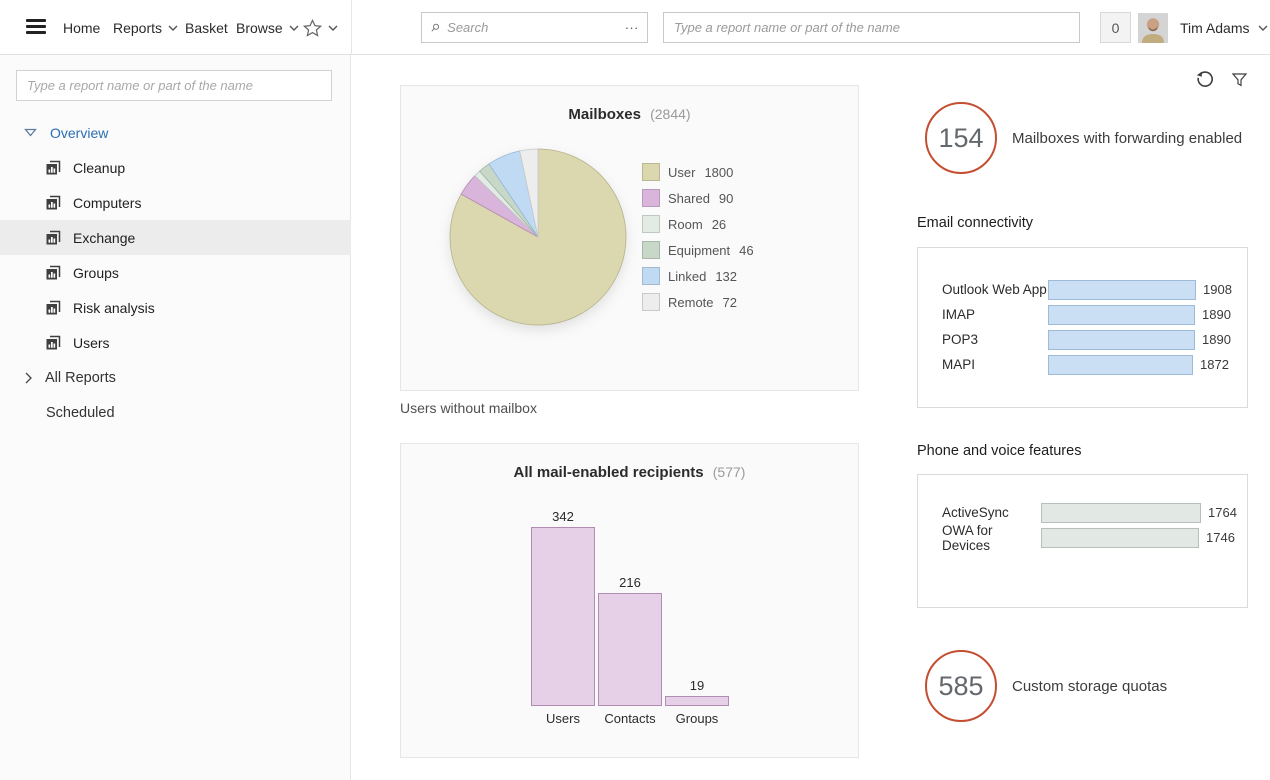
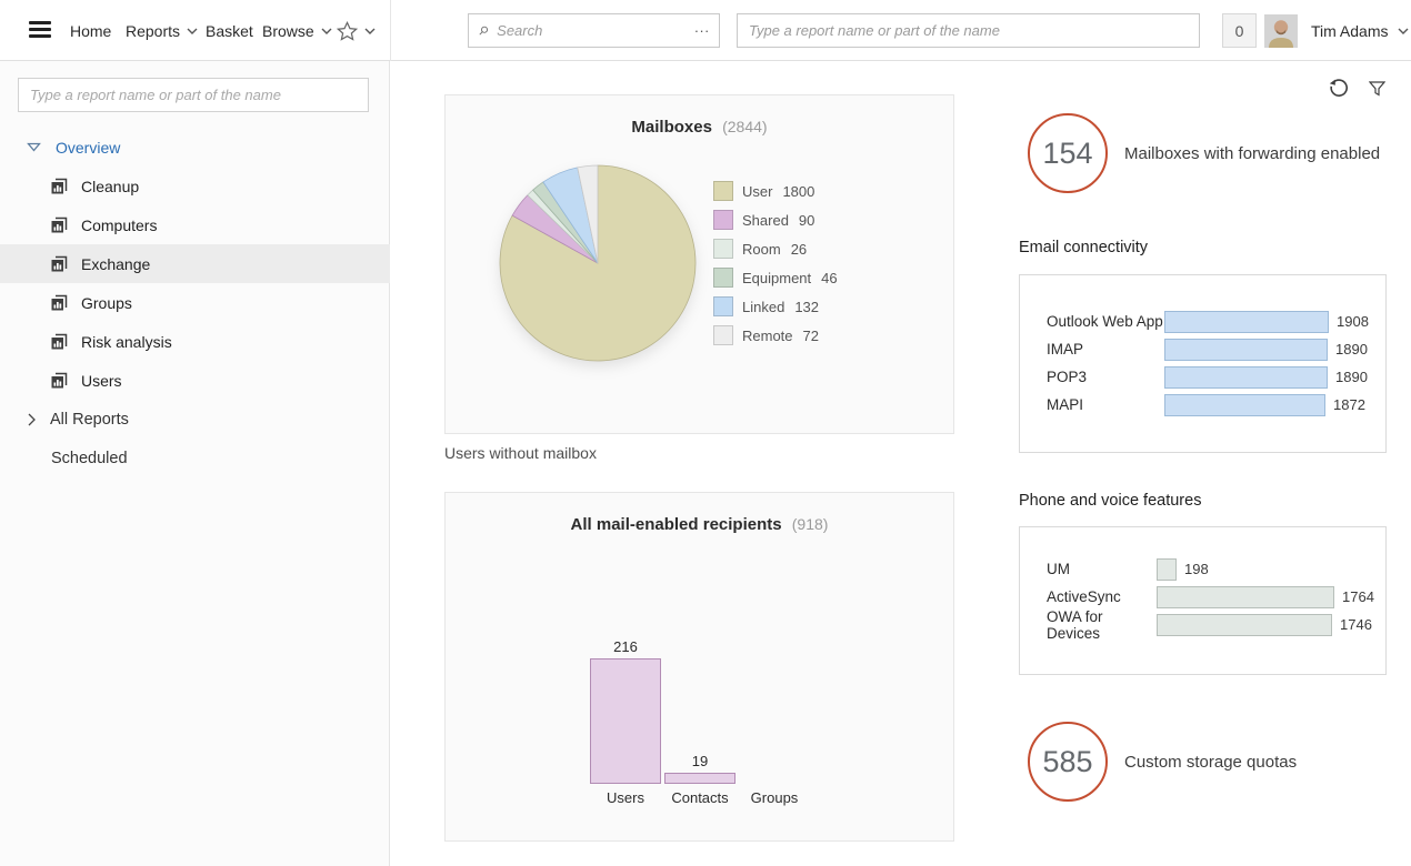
  Home
  Reports
  Basket
  Browse
  Search
  ...
  Type a report name or part of the name
  0
  Tim Adams
  Type a report name or part of the name
  Overview
  Cleanup
  Computers
  Exchange
  Groups
  Risk analysis
  Users
  All Reports
  Scheduled
  Mailboxes (2844)
  User
  1800
  Shared
  90
  Room
  26
  Equipment
  46
  Linked
  132
  Remote
  72
  Users without mailbox
- All mail-enabled recipients (577)
+ All mail-enabled recipients (918)
- 342
  216
  19
  Users
  Contacts
  Groups
  154
  Mailboxes with forwarding enabled
  Email connectivity
  Outlook Web App
  1908
  IMAP
  1890
  POP3
  1890
  MAPI
  1872
  Phone and voice features
+ UM
+ 198
  ActiveSync
  1764
  OWA for Devices
  1746
  585
  Custom storage quotas
